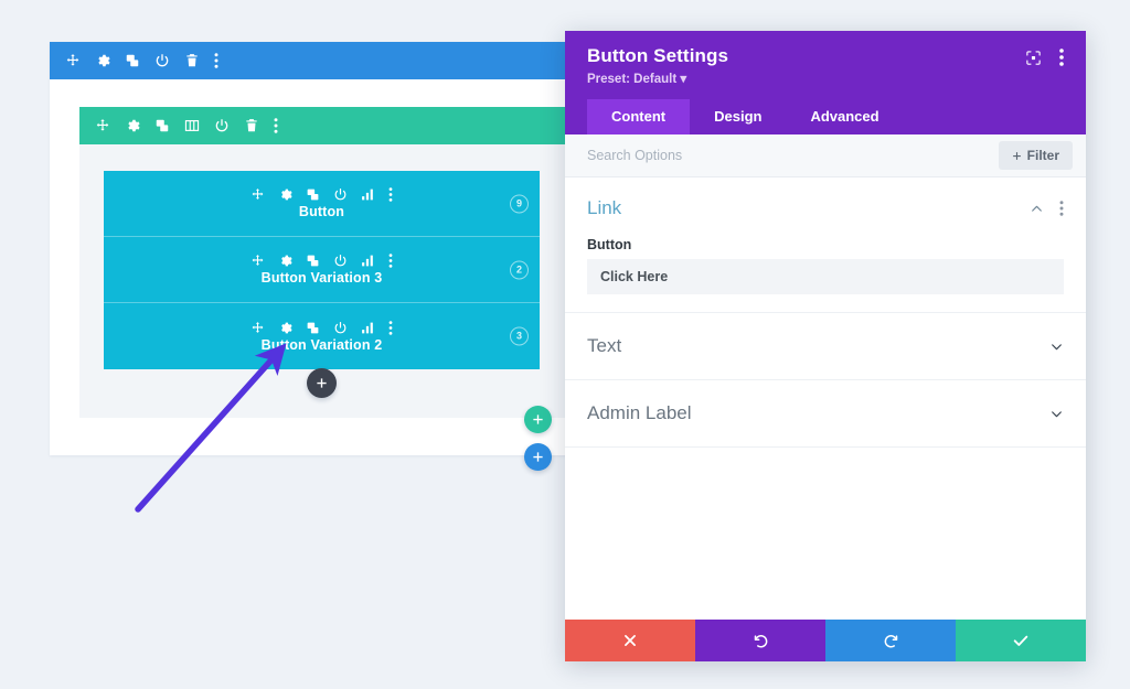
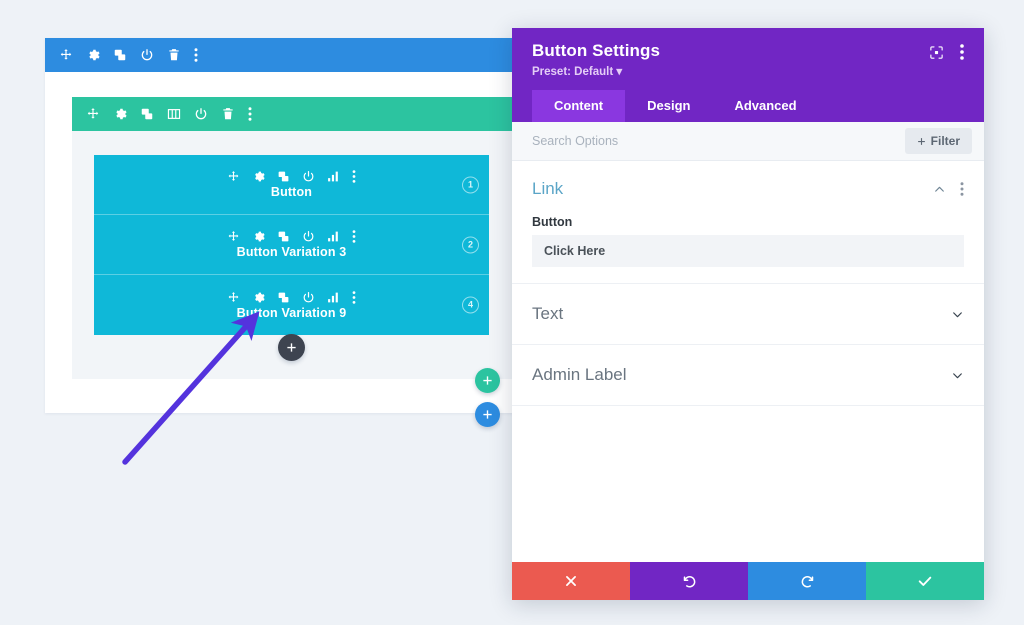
  Button
- 9
+ 1
  Button Variation 3
  2
- Button Variation 2
+ Button Variation 9
- 3
+ 4
  Button Settings
  Preset: Default ▾
  Content
  Design
  Advanced
  Search Options
  Filter
  Link
  Button
  Click Here
  Text
  Admin Label
